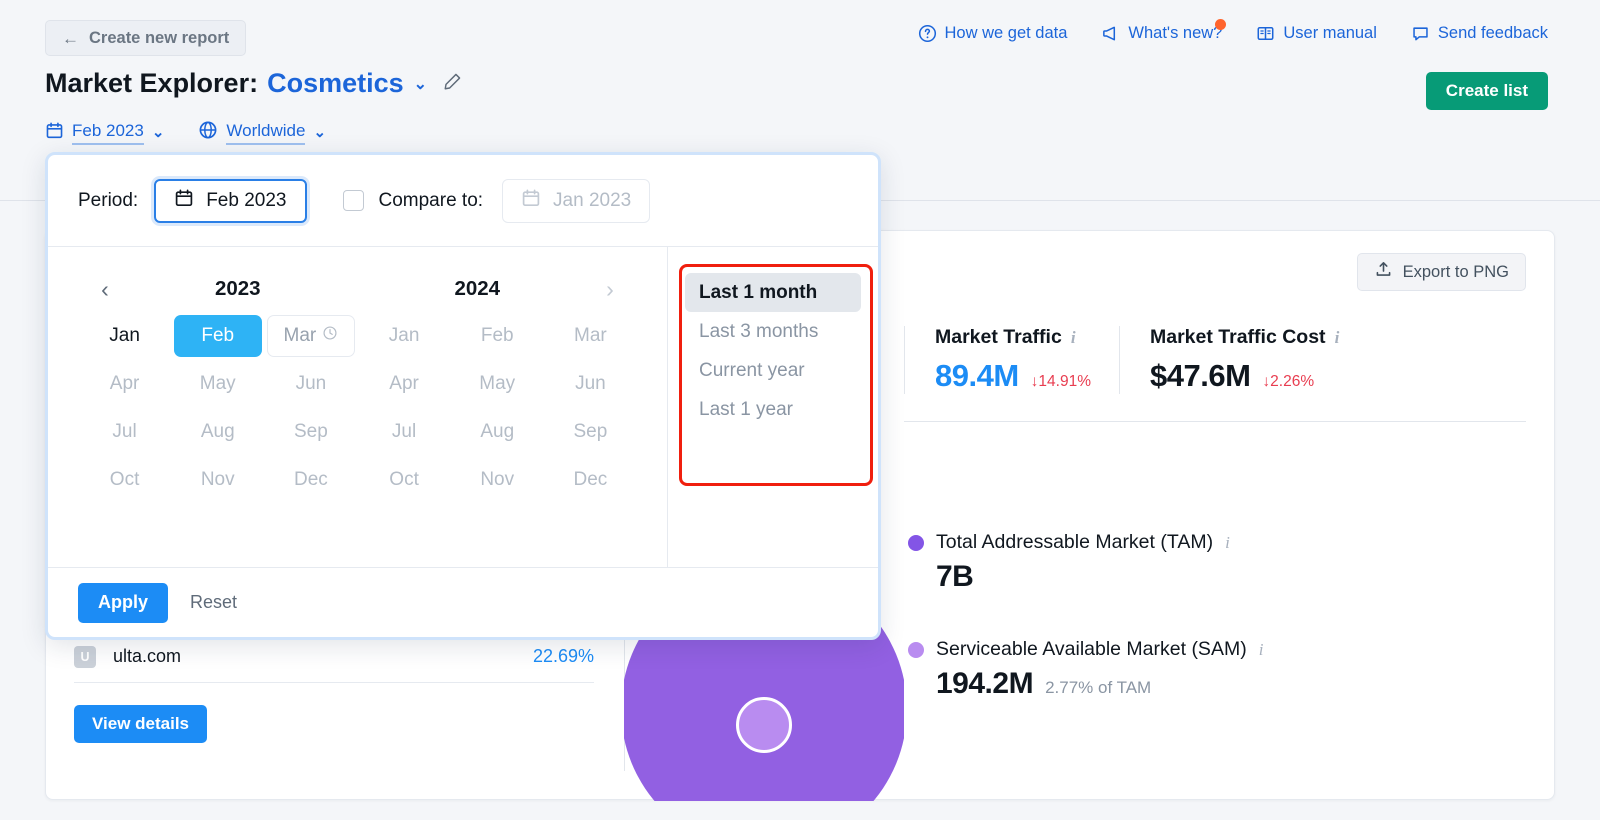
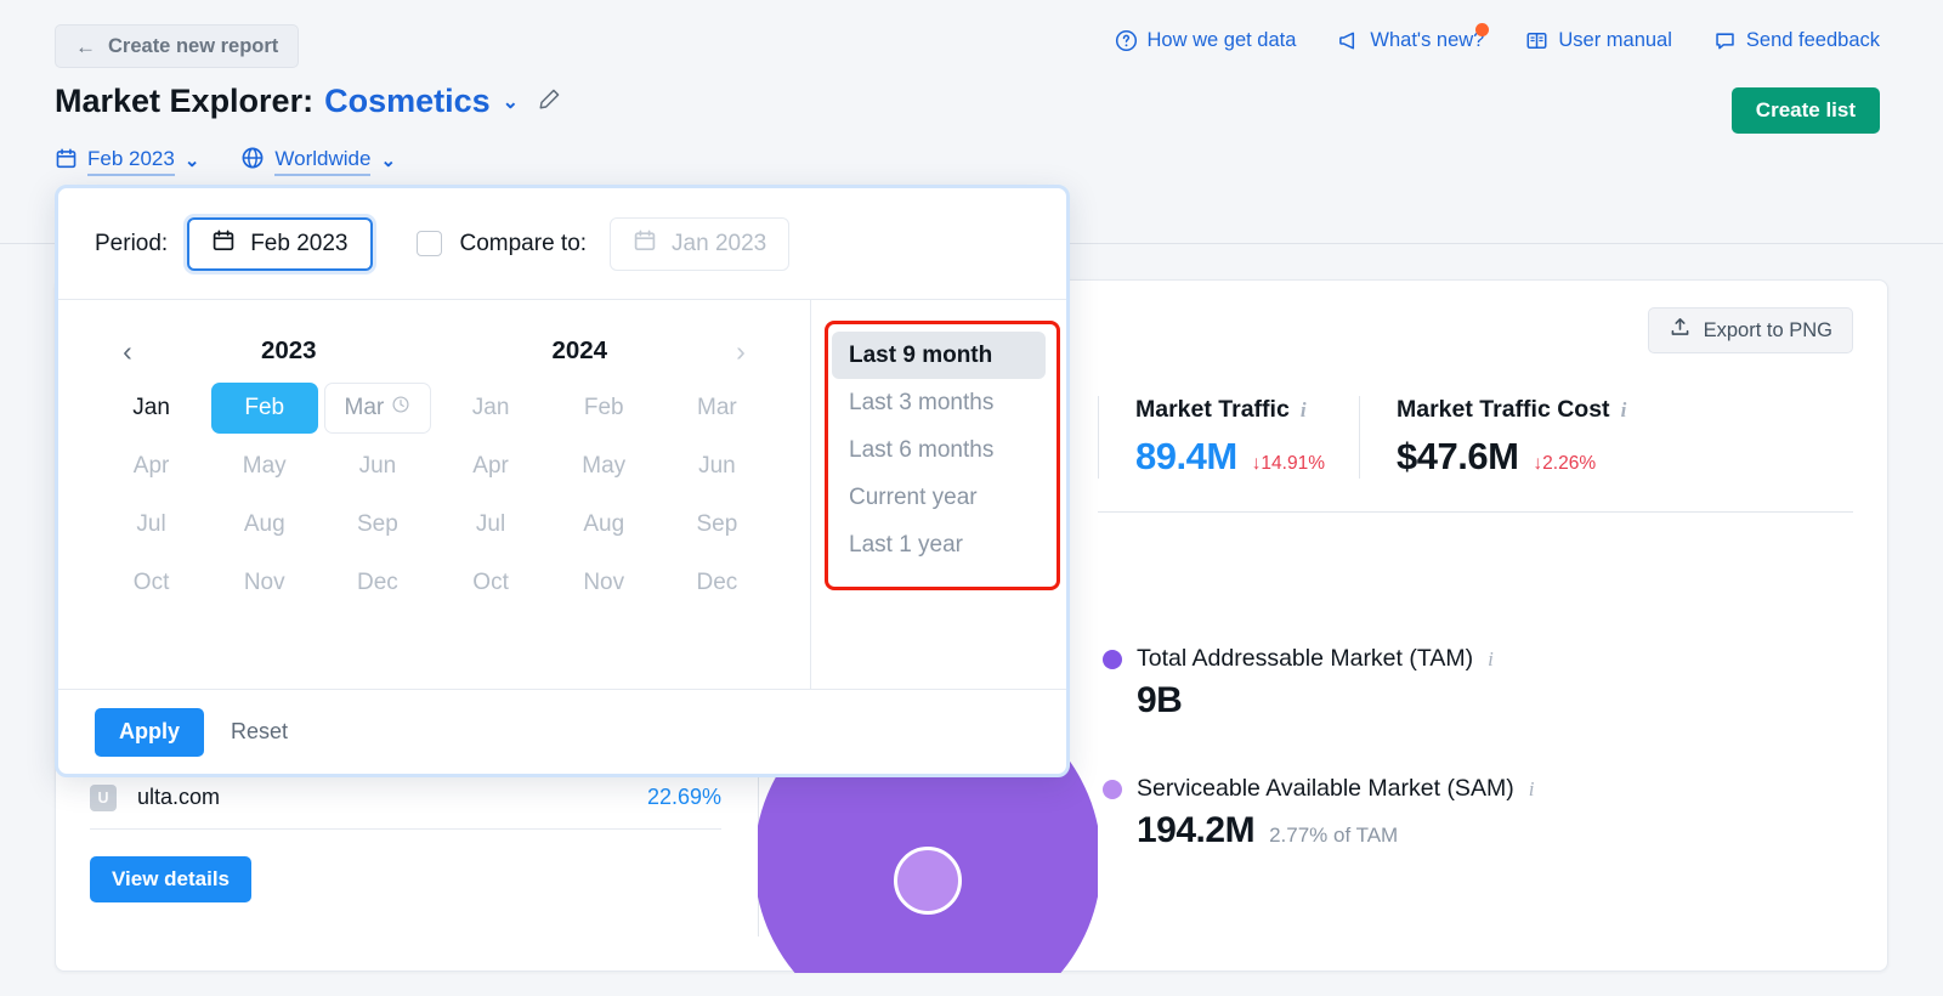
  ←
  Create new report
  How we get data
  What's new?
  User manual
  Send feedback
  Market Explorer:
  Cosmetics
  ⌄
  Feb 2023
  ⌄
  Worldwide
  ⌄
  Create list
  Export to PNG
  Market Traffic
  i
  89.4M
  ↓14.91%
  Market Traffic Cost
  i
  $47.6M
  ↓2.26%
  Total Addressable Market (TAM)
  i
- 7B
+ 9B
  Serviceable Available Market (SAM)
  i
  194.2M
  2.77% of TAM
  U
  ulta.com
  22.69%
  View details
  Period:
  Feb 2023
  Compare to:
  Jan 2023
  ‹
  2023
  2024
  ›
  Jan
  Feb
  Mar
  Apr
  May
  Jun
  Jul
  Aug
  Sep
  Oct
  Nov
  Dec
  Jan
  Feb
  Mar
  Apr
  May
  Jun
  Jul
  Aug
  Sep
  Oct
  Nov
  Dec
- Last 1 month
+ Last 9 month
  Last 3 months
+ Last 6 months
  Current year
  Last 1 year
  Apply
  Reset
